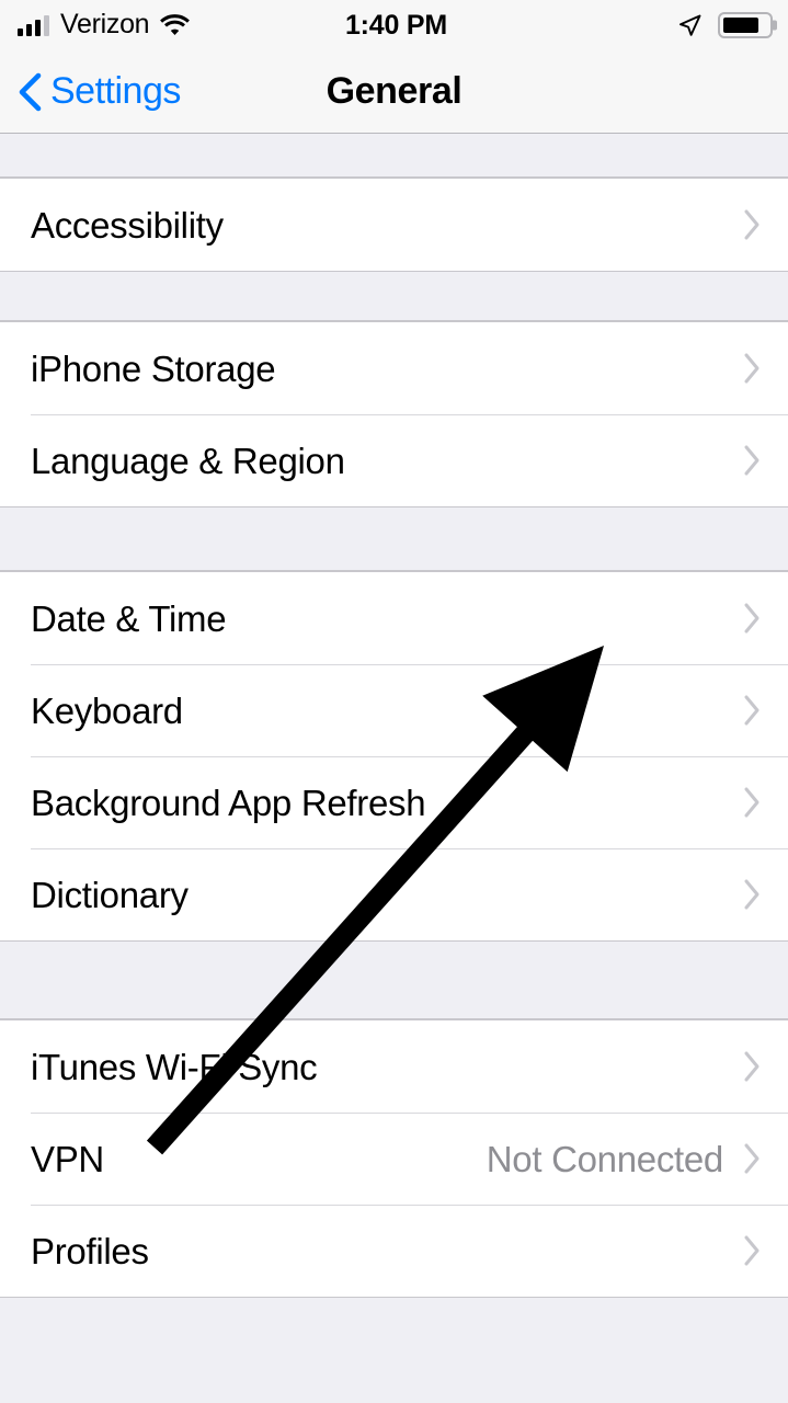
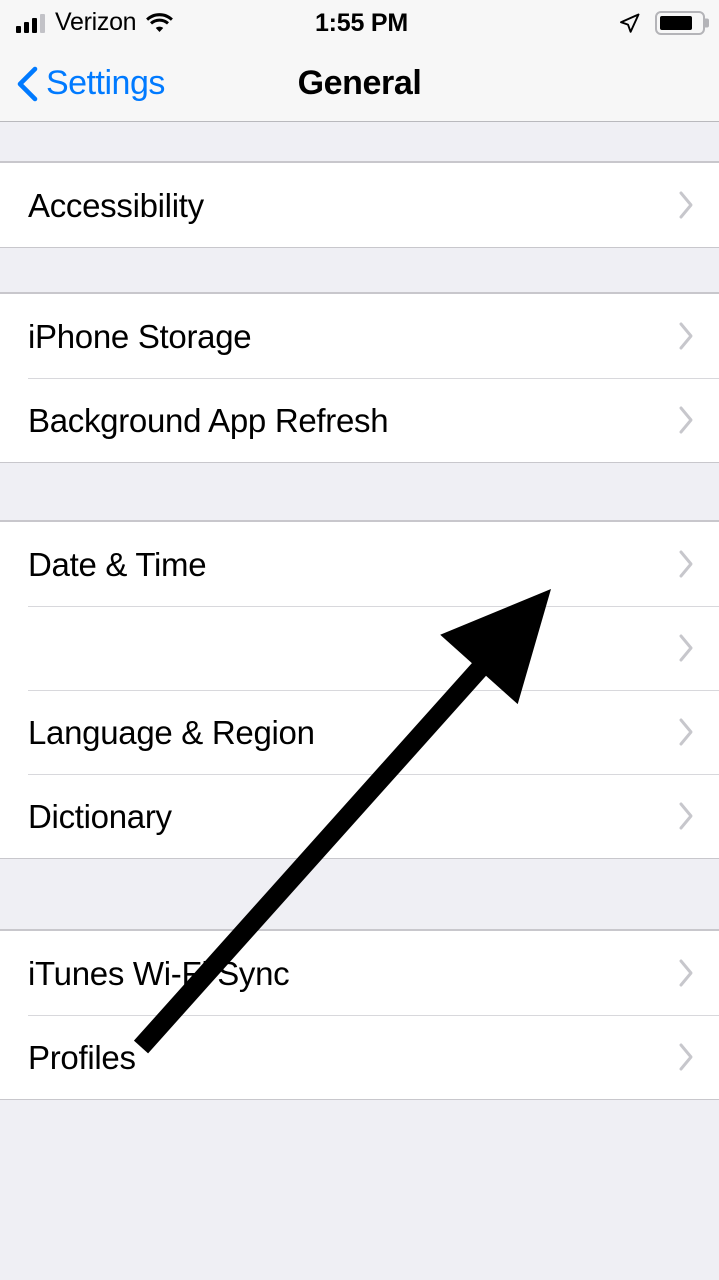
  Verizon
- 1:40 PM
+ 1:55 PM
  Settings
  General
  Accessibility
  iPhone Storage
- Language & Region
+ Background App Refresh
  Date & Time
- Keyboard
- Background App Refresh
+ Language & Region
  Dictionary
  iTunes Wi-F Sync
- VPN
- Not Connected
  Profiles
